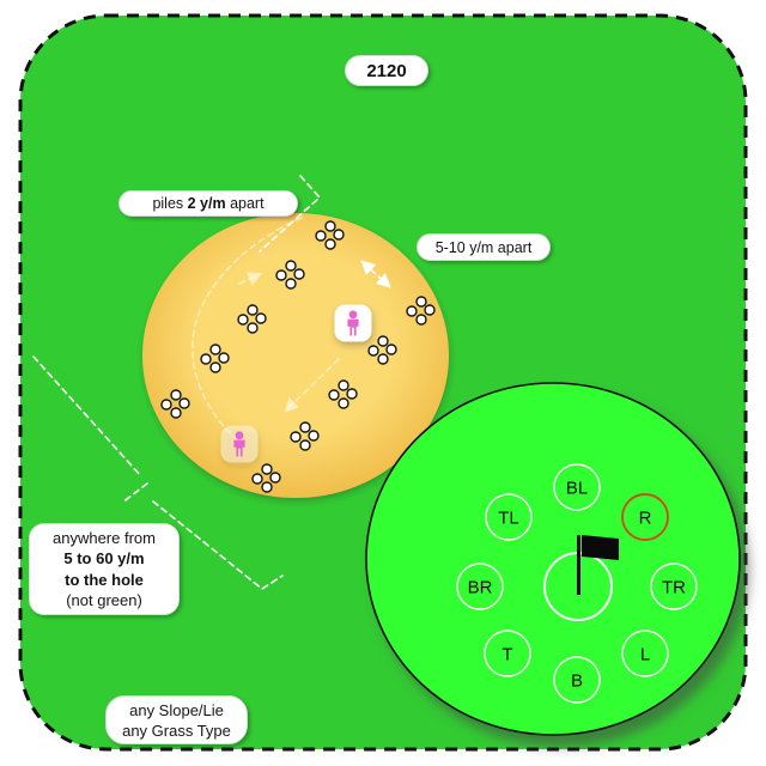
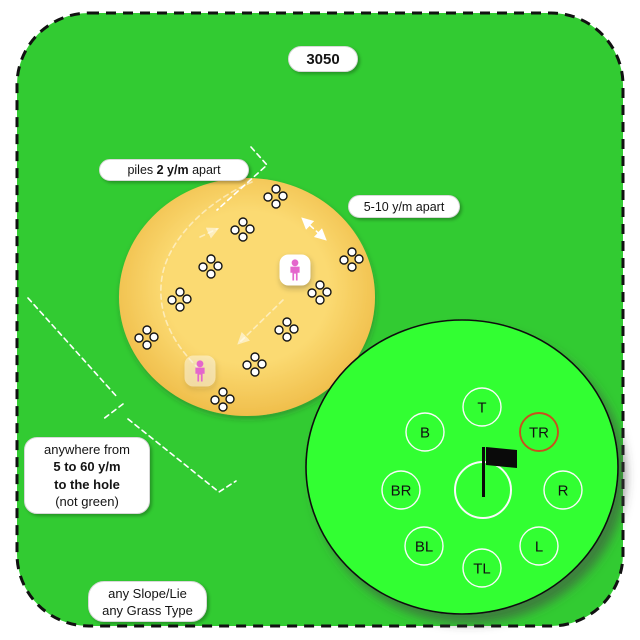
- BL
+ T
- TL
+ B
- R
+ TR
  BR
- TR
+ R
- T
+ BL
  L
- B
+ TL
- 2120
+ 3050
  piles
  2 y/m
  apart
  5-10 y/m apart
  anywhere from
  5 to 60 y/m
  to the hole
  (not green)
  any Slope/Lie
  any Grass Type
